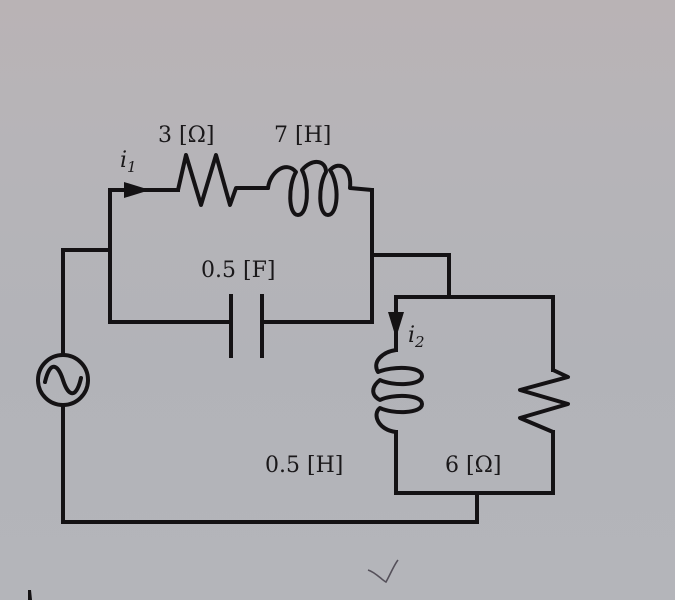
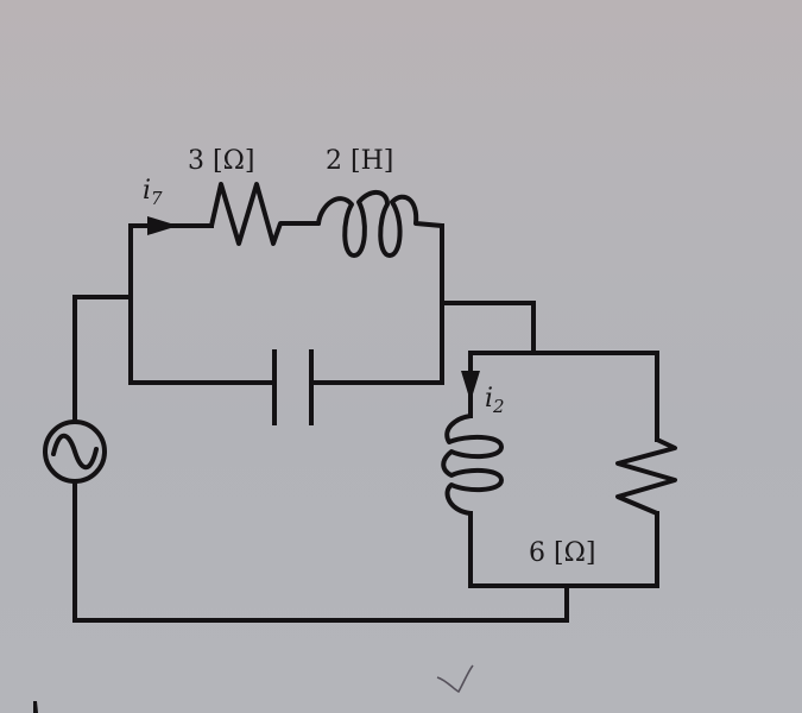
  3 [Ω]
- 7 [H]
+ 2 [H]
- 0.5 [F]
- 0.5 [H]
  6 [Ω]
- i1
+ i7
  i2
